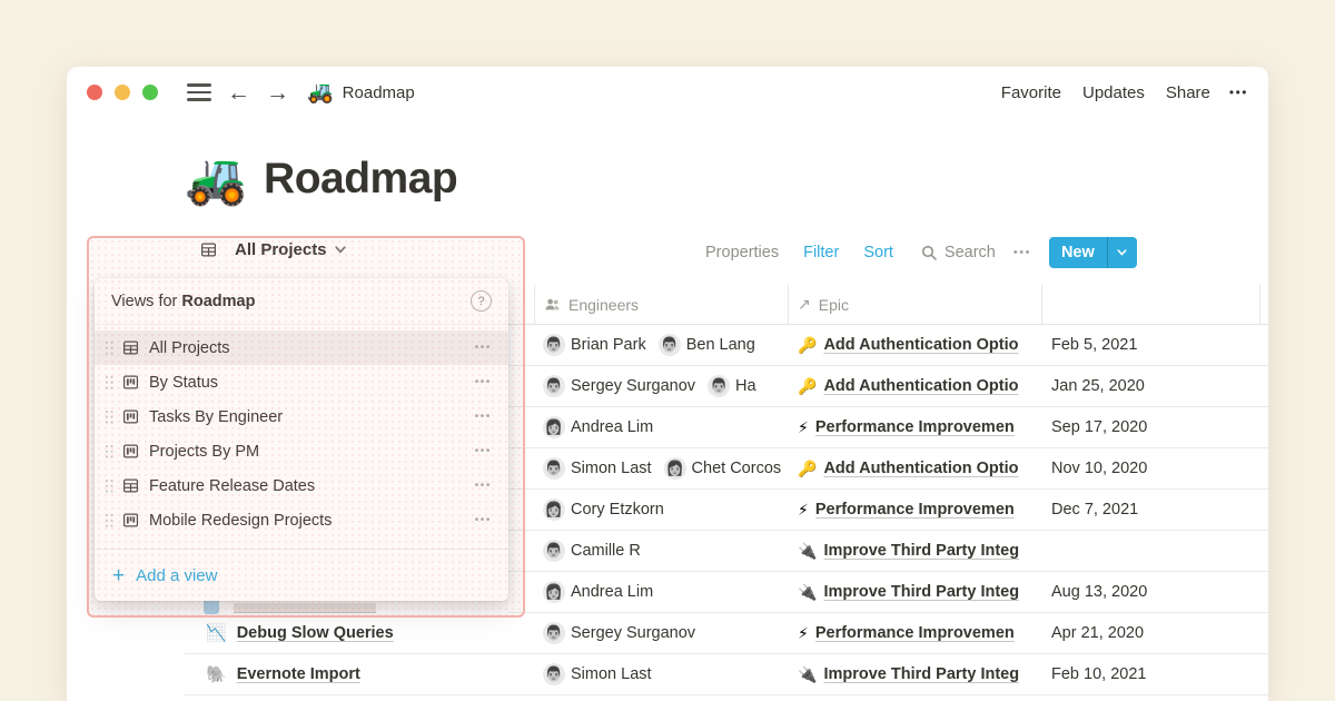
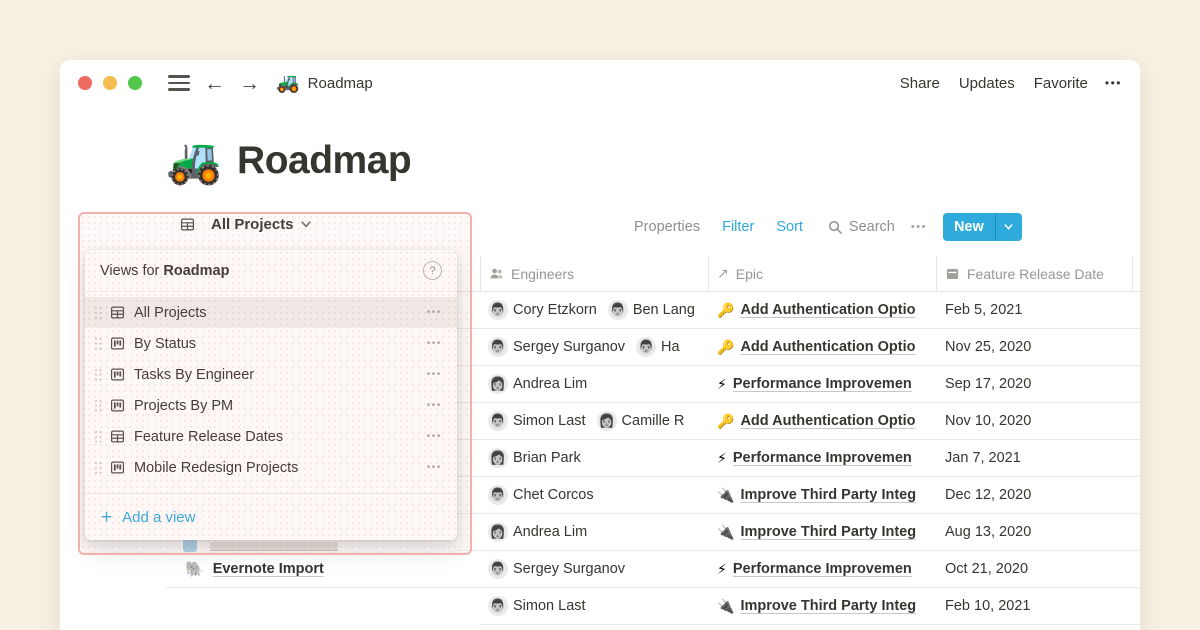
  ←
  →
  🚜
  Roadmap
- Favorite
+ Share
  Updates
- Share
+ Favorite
  •••
  🚜
  Roadmap
  Properties
  Filter
  Sort
  Search
  •••
  New
  Engineers
  ↗
  Epic
+ Feature Release Date
  👨
- Brian Park
+ Cory Etzkorn
  👨
  Ben Lang
  🔑
  Add Authentication Optio
  Feb 5, 2021
  👨
  Sergey Surganov
  👨
  Ha
  🔑
  Add Authentication Optio
- Jan 25, 2020
+ Nov 25, 2020
  👩
  Andrea Lim
  ⚡
  Performance Improvemen
  Sep 17, 2020
  👨
  Simon Last
  👩
- Chet Corcos
+ Camille R
  🔑
  Add Authentication Optio
  Nov 10, 2020
  👩
- Cory Etzkorn
+ Brian Park
  ⚡
  Performance Improvemen
- Dec 7, 2021
+ Jan 7, 2021
  👨
- Camille R
+ Chet Corcos
  🔌
  Improve Third Party Integ
+ Dec 12, 2020
  👩
  Andrea Lim
  🔌
  Improve Third Party Integ
  Aug 13, 2020
  👨
  Sergey Surganov
  ⚡
  Performance Improvemen
- Apr 21, 2020
+ Oct 21, 2020
  👨
  Simon Last
  🔌
  Improve Third Party Integ
  Feb 10, 2021
- 📉
- Debug Slow Queries
  🐘
  Evernote Import
